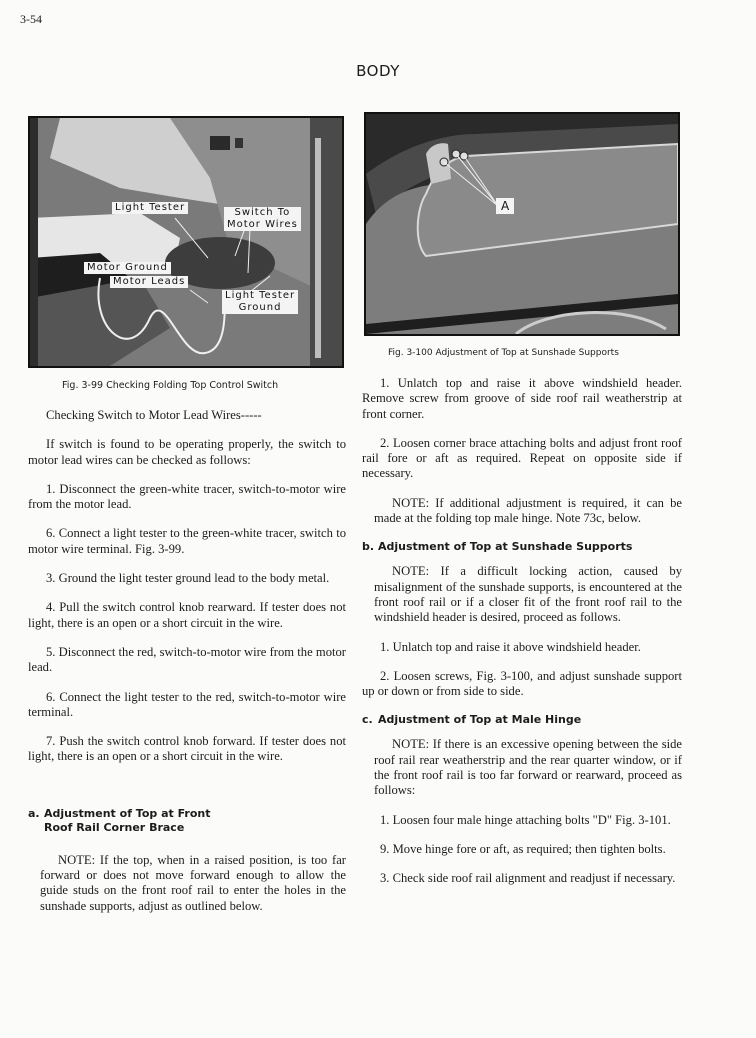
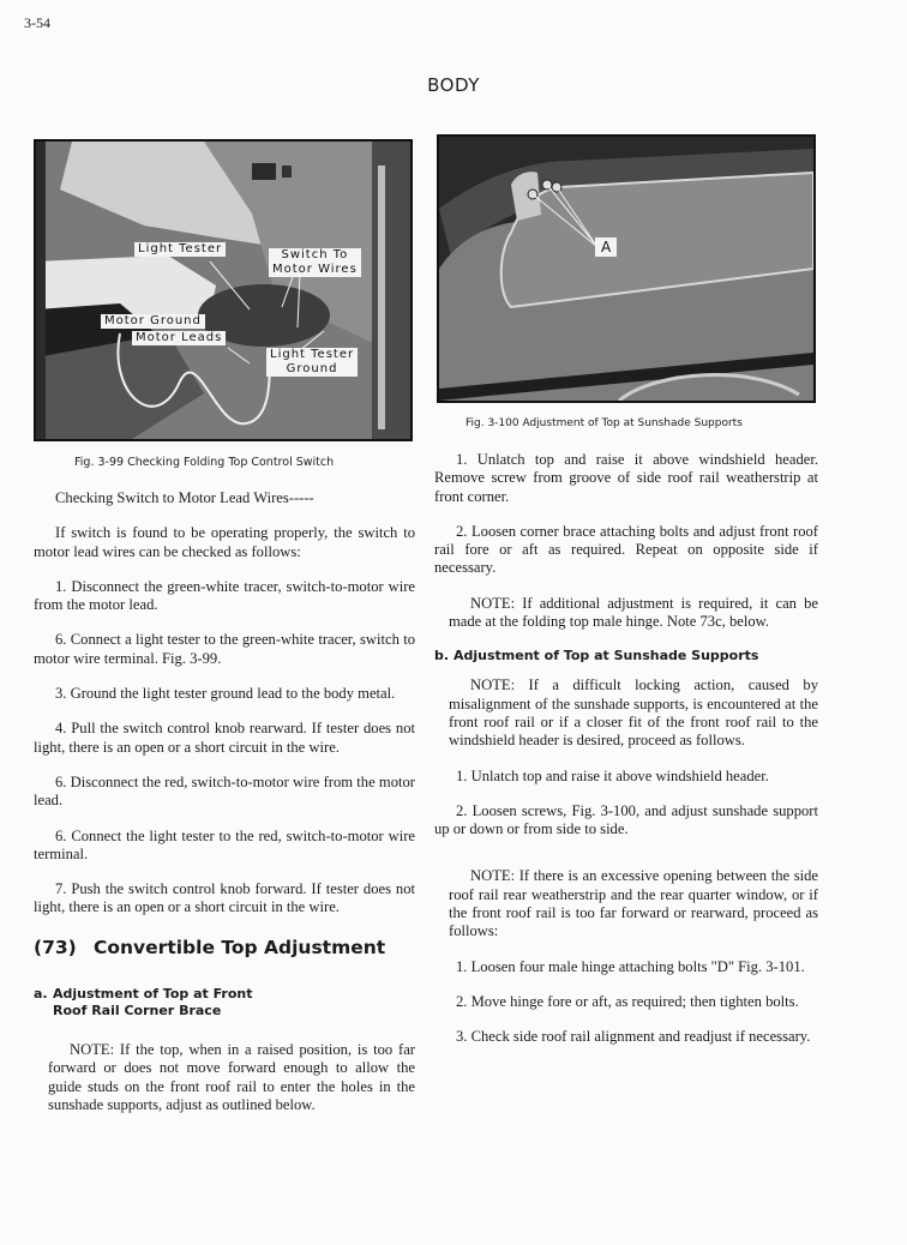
  3-54
  BODY
  Light Tester
  Switch To
  Motor Wires
  Motor Ground
  Motor Leads
  Light Tester
  Ground
  Fig. 3-99 Checking Folding Top Control Switch
  A
  Fig. 3-100 Adjustment of Top at Sunshade Supports
  Checking Switch to Motor Lead Wires-----
  If switch is found to be operating properly, the switch to motor lead wires can be checked as follows:
  1. Disconnect the green-white tracer, switch-to-motor wire from the motor lead.
  6. Connect a light tester to the green-white tracer, switch to motor wire terminal. Fig. 3-99.
  3. Ground the light tester ground lead to the body metal.
  4. Pull the switch control knob rearward. If tester does not light, there is an open or a short circuit in the wire.
- 5. Disconnect the red, switch-to-motor wire from the motor lead.
+ 6. Disconnect the red, switch-to-motor wire from the motor lead.
  6. Connect the light tester to the red, switch-to-motor wire terminal.
  7. Push the switch control knob forward. If tester does not light, there is an open or a short circuit in the wire.
+ (73) Convertible Top Adjustment
  a. Adjustment of Top at Front
  Roof Rail Corner Brace
  NOTE: If the top, when in a raised position, is too far forward or does not move forward enough to allow the guide studs on the front roof rail to enter the holes in the sunshade supports, adjust as outlined below.
  1. Unlatch top and raise it above windshield header. Remove screw from groove of side roof rail weatherstrip at front corner.
  2. Loosen corner brace attaching bolts and adjust front roof rail fore or aft as required. Repeat on opposite side if necessary.
  NOTE: If additional adjustment is required, it can be made at the folding top male hinge. Note 73c, below.
  b. Adjustment of Top at Sunshade Supports
  NOTE: If a difficult locking action, caused by misalignment of the sunshade supports, is encountered at the front roof rail or if a closer fit of the front roof rail to the windshield header is desired, proceed as follows.
  1. Unlatch top and raise it above windshield header.
  2. Loosen screws, Fig. 3-100, and adjust sunshade support up or down or from side to side.
- c. Adjustment of Top at Male Hinge
  NOTE: If there is an excessive opening between the side roof rail rear weatherstrip and the rear quarter window, or if the front roof rail is too far forward or rearward, proceed as follows:
  1. Loosen four male hinge attaching bolts "D" Fig. 3-101.
- 9. Move hinge fore or aft, as required; then tighten bolts.
+ 2. Move hinge fore or aft, as required; then tighten bolts.
  3. Check side roof rail alignment and readjust if necessary.
